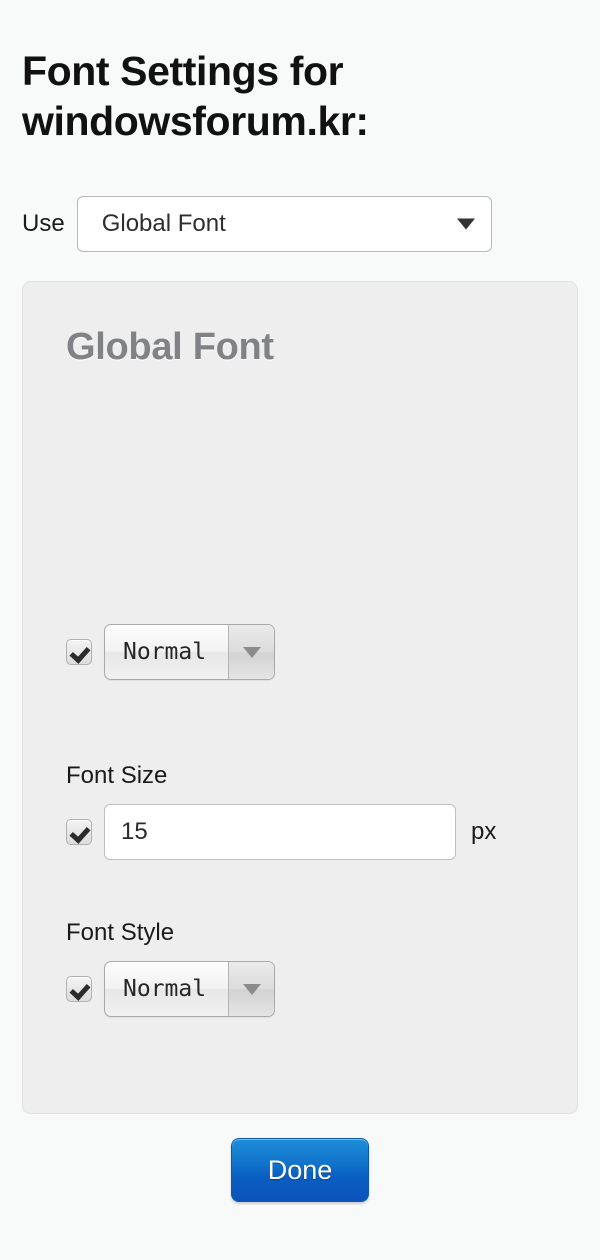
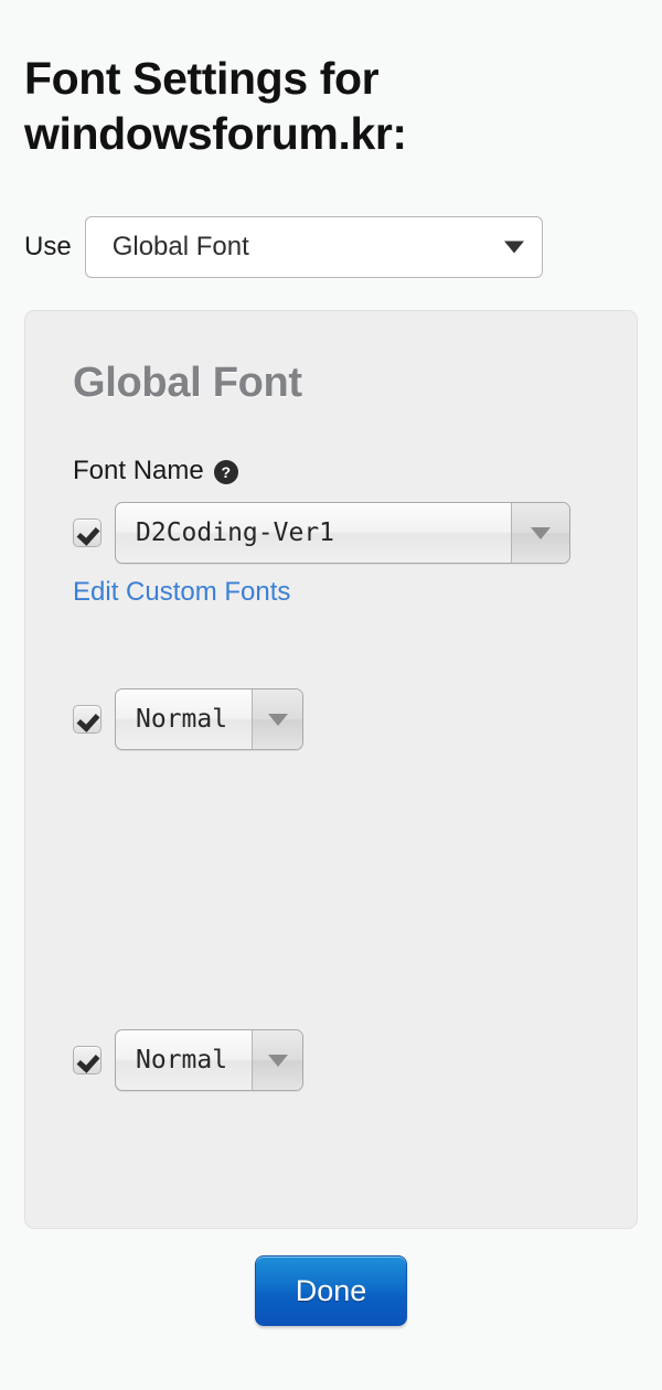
  Font Settings for windowsforum.kr:
  Use
  Global Font
  Global Font
+ Font Name
+ ?
+ D2Coding-Ver1
+ Edit Custom Fonts
  Normal
- Font Size
- 15
- px
- Font Style
  Normal
  Done
